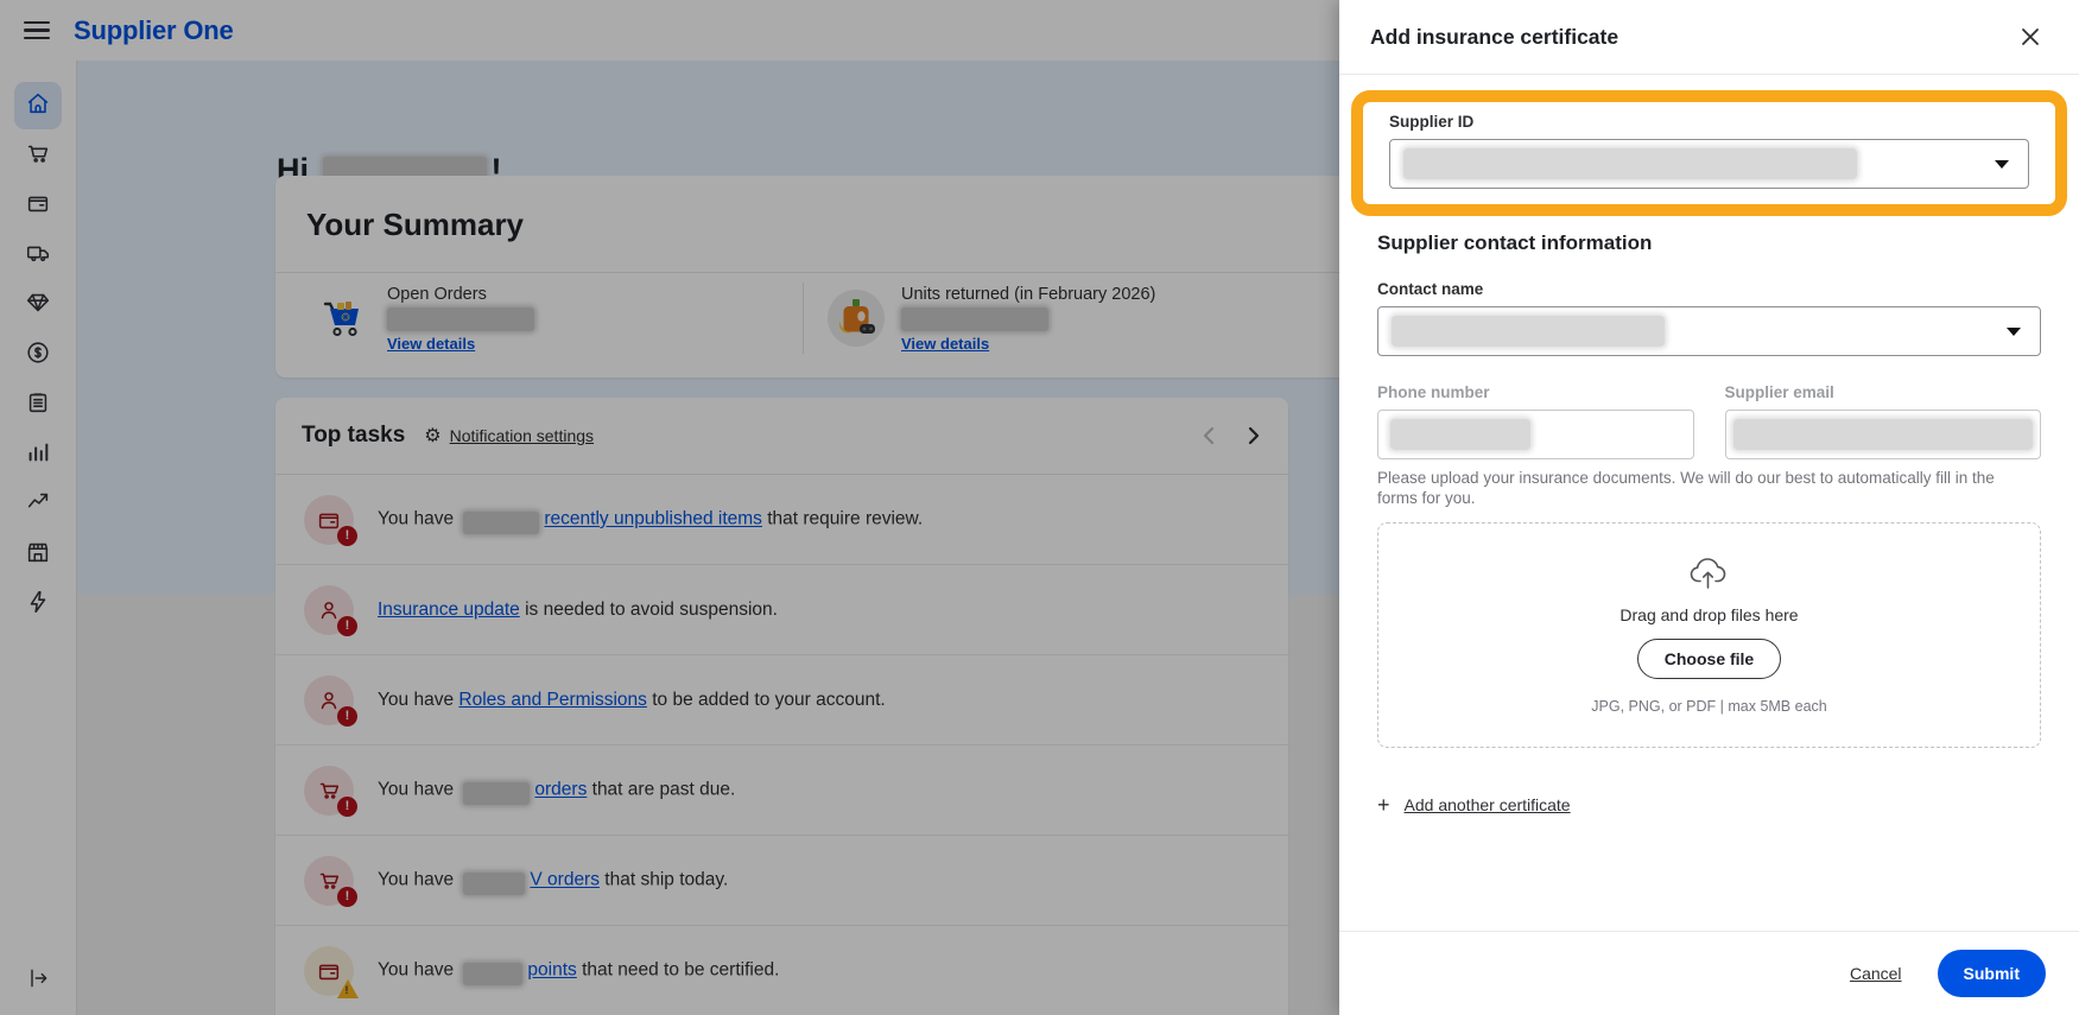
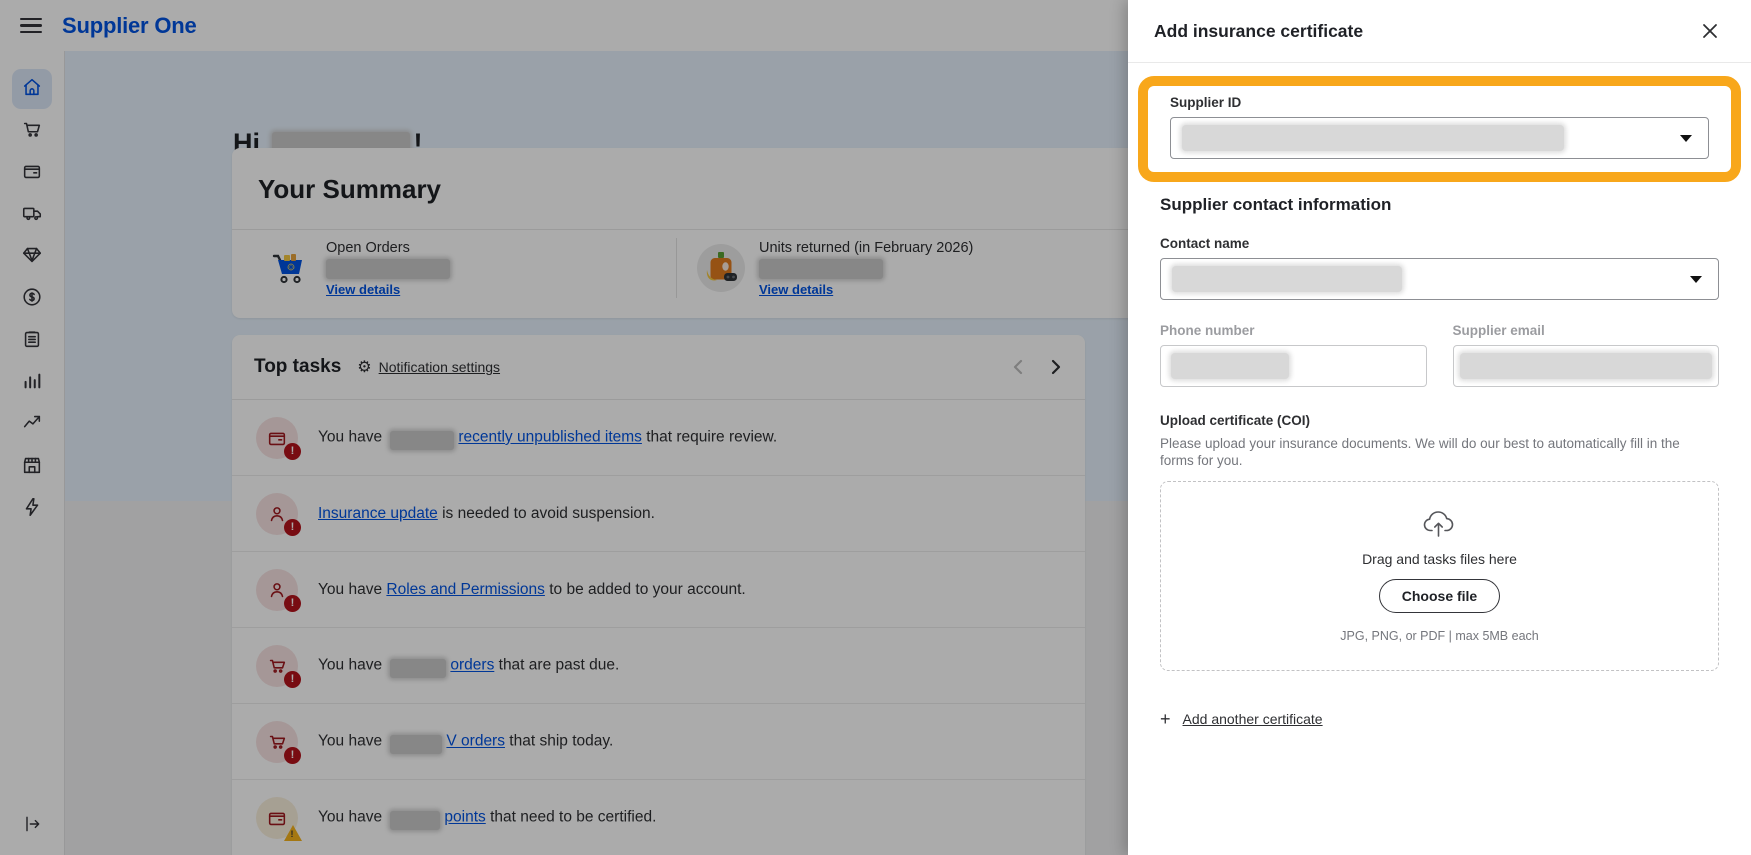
  Supplier One
  Hi !
  Your Summary
  Open Orders
  View details
  Units returned (in February 2026)
  View details
  Top tasks
  ⚙
  Notification settings
  !
  You have recently unpublished items that require review.
  !
  Insurance update is needed to avoid suspension.
  !
  You have Roles and Permissions to be added to your account.
  !
  You have orders that are past due.
  !
  You have V orders that ship today.
  !
  You have points that need to be certified.
  Add insurance certificate
  Supplier ID
  Supplier contact information
  Contact name
  Phone number
  Supplier email
+ Upload certificate (COI)
  Please upload your insurance documents. We will do our best to automatically fill in the forms for you.
- Drag and drop files here
+ Drag and tasks files here
  Choose file
  JPG, PNG, or PDF | max 5MB each
  +
  Add another certificate
- Cancel
- Submit
